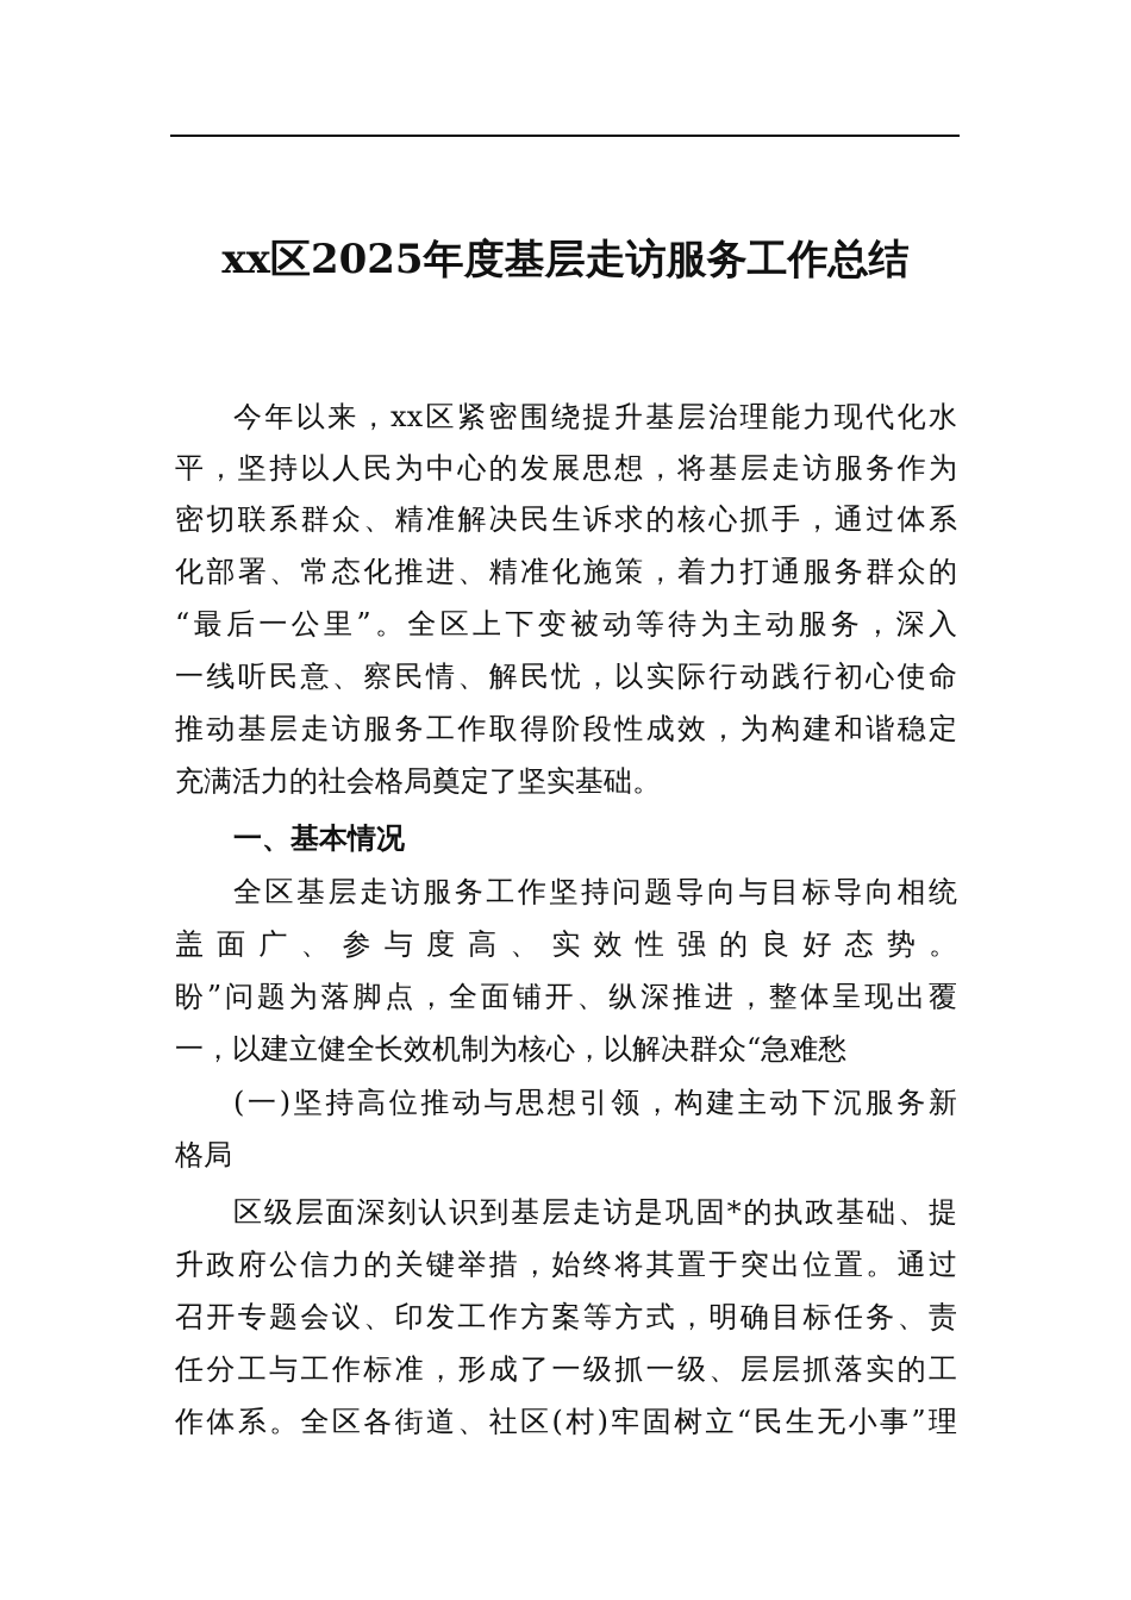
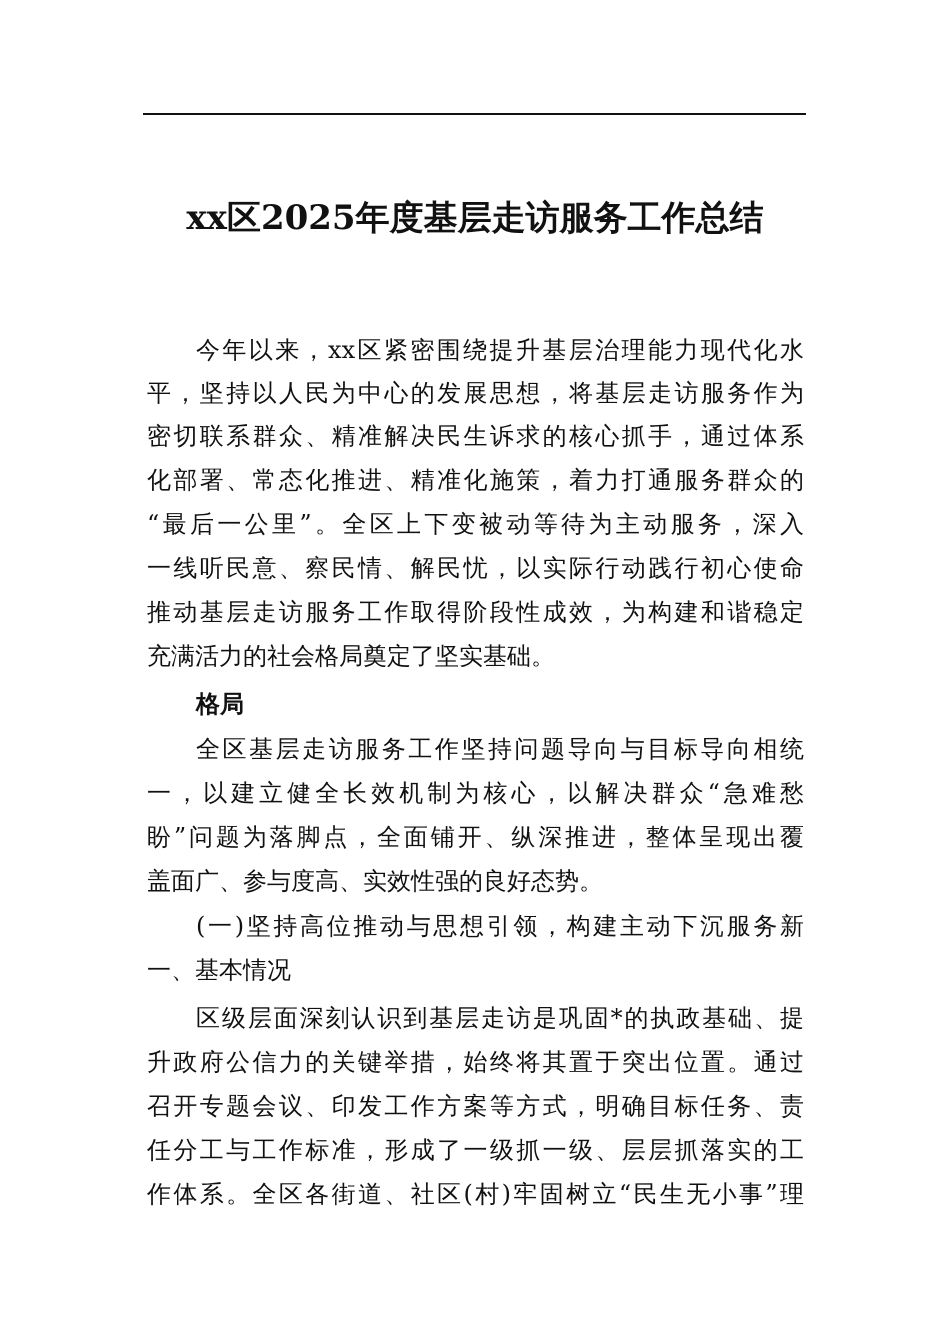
  xx区2025年度基层走访服务工作总结
  今年以来，xx区紧密围绕提升基层治理能力现代化水
  平，坚持以人民为中心的发展思想，将基层走访服务作为
  密切联系群众、精准解决民生诉求的核心抓手，通过体系
  化部署、常态化推进、精准化施策，着力打通服务群众的
  “最后一公里”。全区上下变被动等待为主动服务，深入
  一线听民意、察民情、解民忧，以实际行动践行初心使命
  推动基层走访服务工作取得阶段性成效，为构建和谐稳定
  充满活力的社会格局奠定了坚实基础。
- 一、基本情况
+ 格局
  全区基层走访服务工作坚持问题导向与目标导向相统
- 盖面广、参与度高、实效性强的良好态势。
+ 一，以建立健全长效机制为核心，以解决群众“急难愁
  盼”问题为落脚点，全面铺开、纵深推进，整体呈现出覆
- 一，以建立健全长效机制为核心，以解决群众“急难愁
+ 盖面广、参与度高、实效性强的良好态势。
  (一)坚持高位推动与思想引领，构建主动下沉服务新
- 格局
+ 一、基本情况
  区级层面深刻认识到基层走访是巩固*的执政基础、提
  升政府公信力的关键举措，始终将其置于突出位置。通过
  召开专题会议、印发工作方案等方式，明确目标任务、责
  任分工与工作标准，形成了一级抓一级、层层抓落实的工
  作体系。全区各街道、社区(村)牢固树立“民生无小事”理
